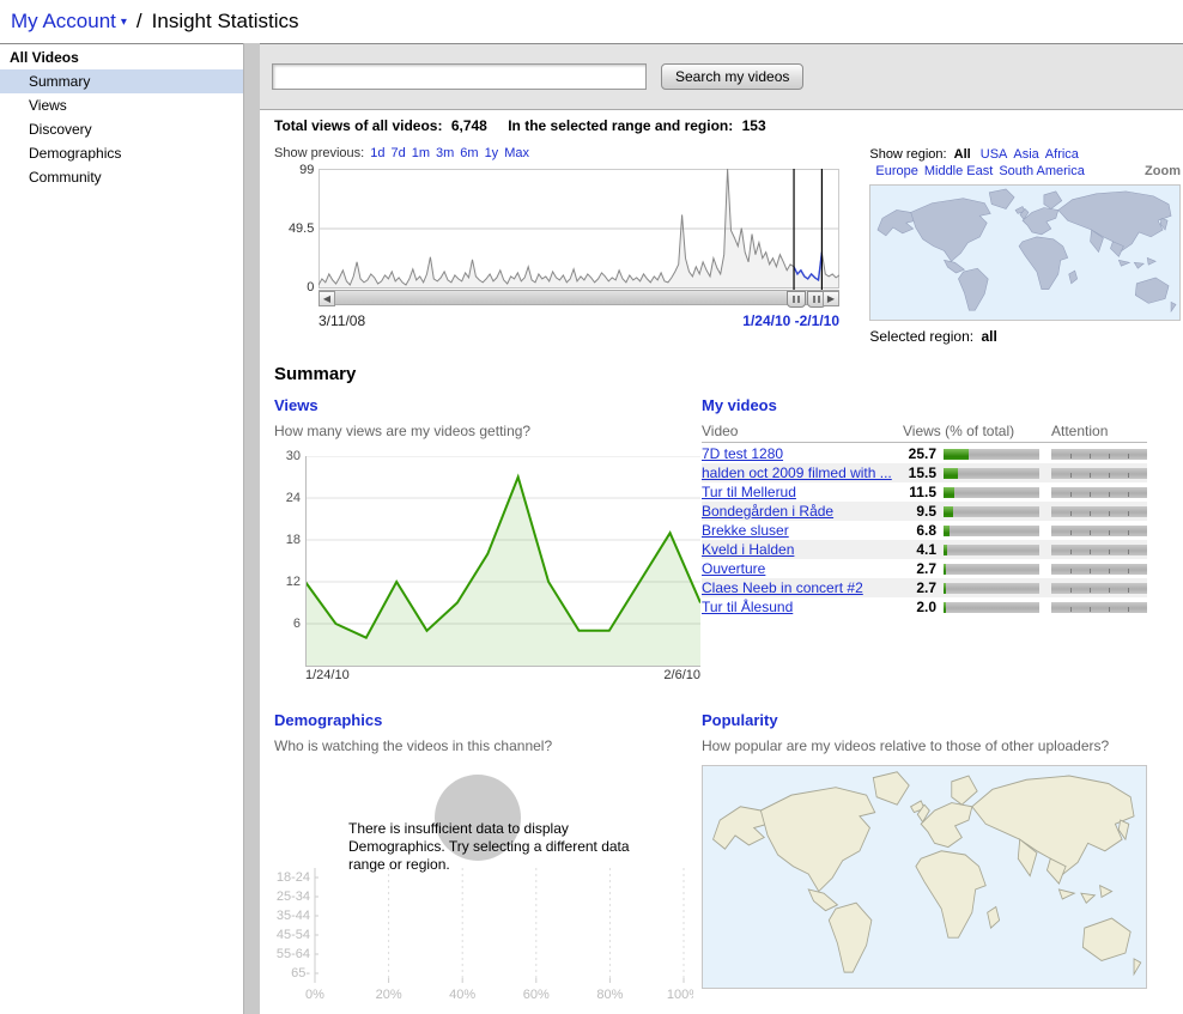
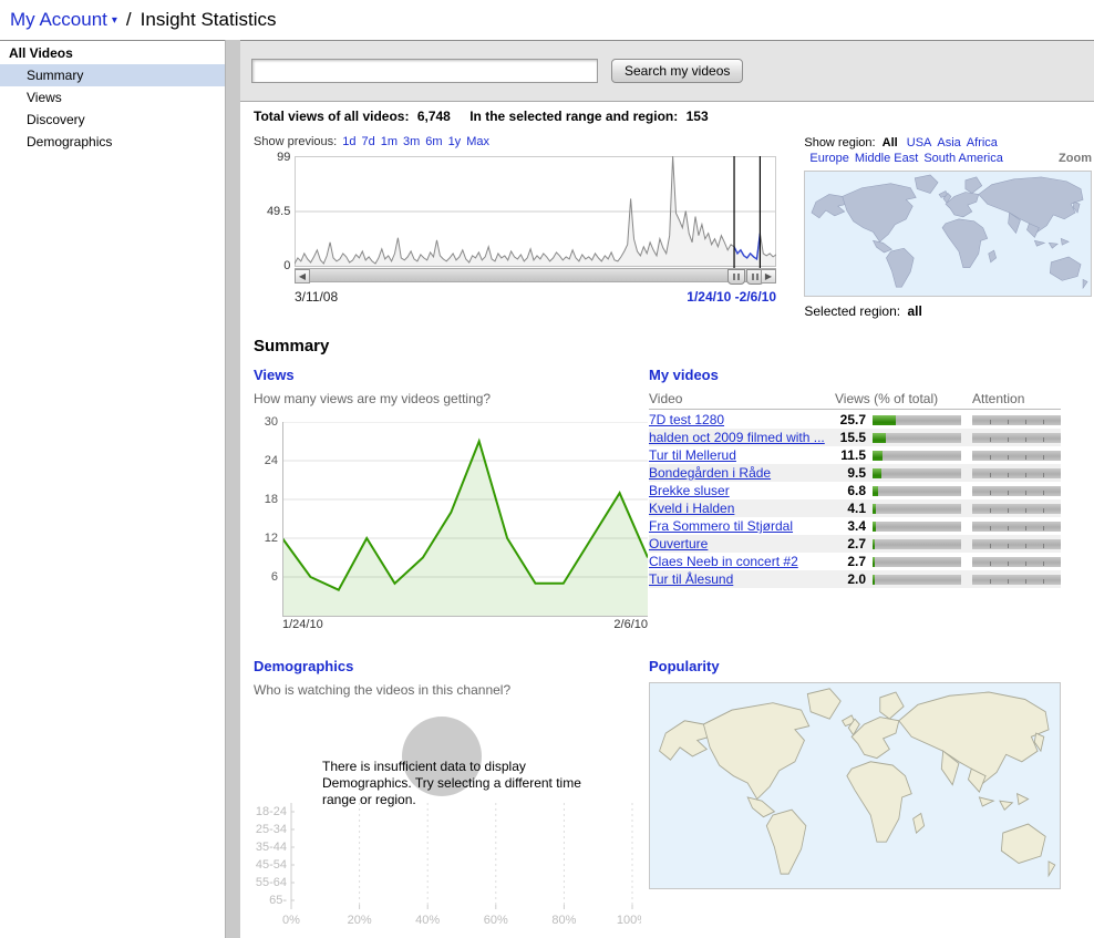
  My Account
  ▾
  /
  Insight Statistics
  All Videos
  Summary
  Views
  Discovery
  Demographics
- Community
  Search my videos
  Total views of all videos: 6,748 In the selected range and region: 153
  Show previous: 1d 7d 1m 3m 6m 1y Max
  99
  49.5
  0
  ◀
  ▶
  3/11/08
- 1/24/10 -2/1/10
+ 1/24/10 -2/6/10
  Show region: All USA Asia Africa
  Europe Middle East South America
  Zoom
  Selected region: all
  Summary
  Views
  How many views are my videos getting?
  30
  24
  18
  12
  6
  1/24/10
  2/6/10
  My videos
  Video
  Views (% of total)
  Attention
  7D test 1280
  25.7
  halden oct 2009 filmed with ...
  15.5
  Tur til Mellerud
  11.5
  Bondegården i Råde
  9.5
  Brekke sluser
  6.8
  Kveld i Halden
  4.1
+ Fra Sommero til Stjørdal
+ 3.4
  Ouverture
  2.7
  Claes Neeb in concert #2
  2.7
  Tur til Ålesund
  2.0
  Demographics
  Who is watching the videos in this channel?
- There is insufficient data to display Demographics. Try selecting a different data range or region.
+ There is insufficient data to display Demographics. Try selecting a different time range or region.
  0%
  20%
  40%
  60%
  80%
  100
  18-24
  25-34
  35-44
  45-54
  55-64
  65-
  Popularity
- How popular are my videos relative to those of other uploaders?
